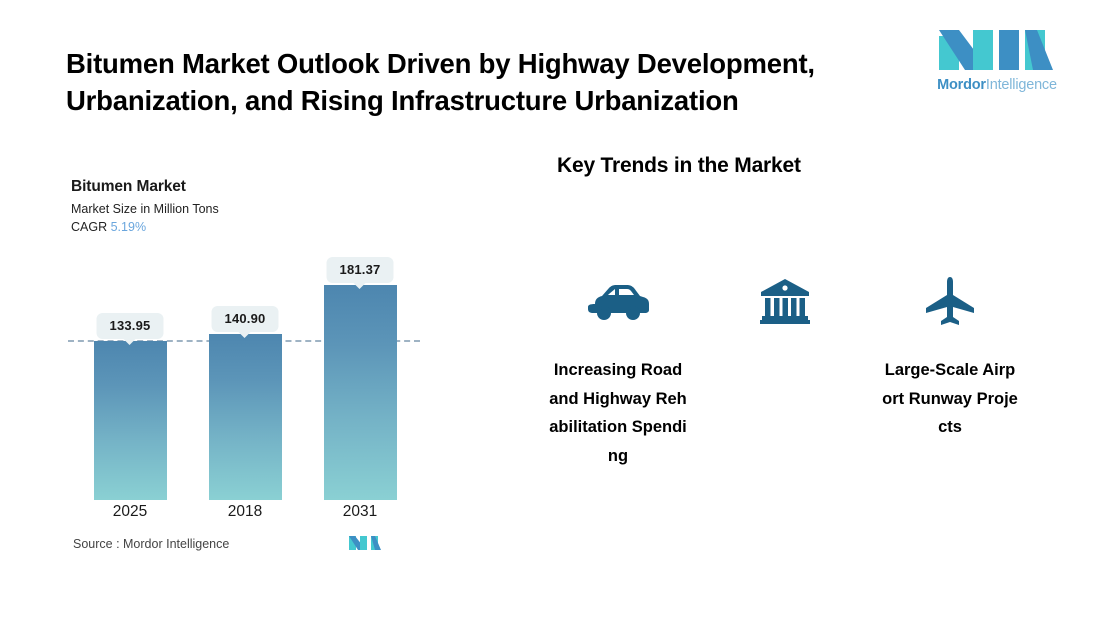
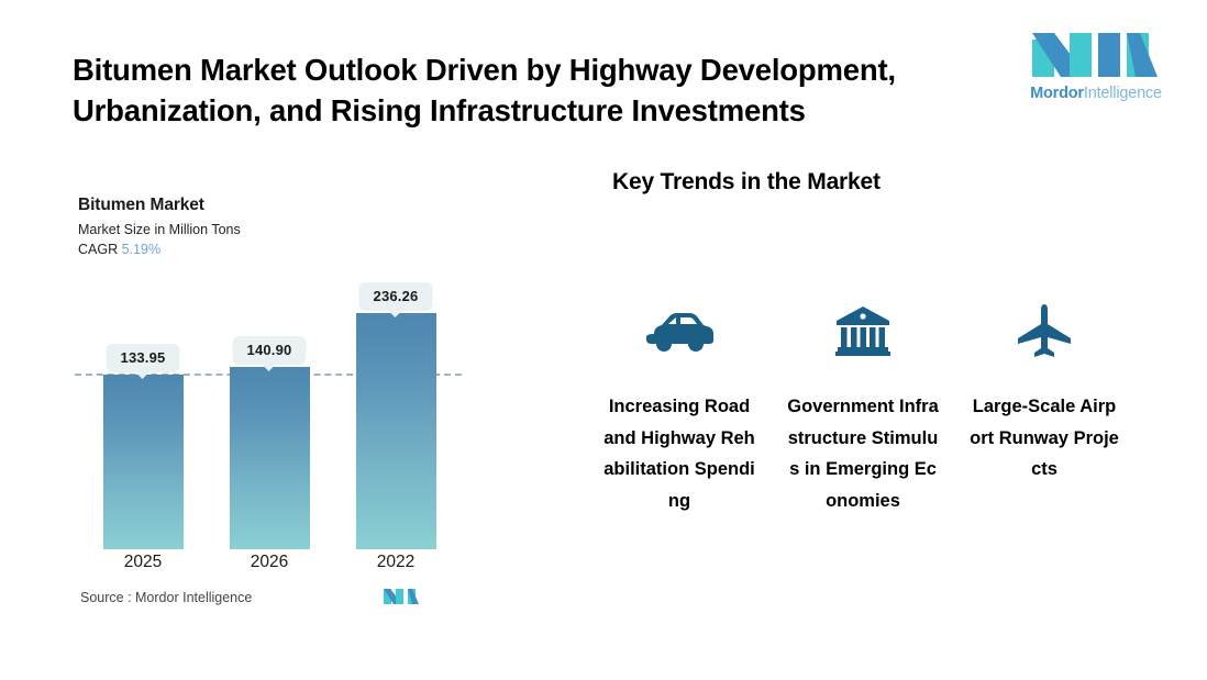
- Bitumen Market Outlook Driven by Highway Development, Urbanization, and Rising Infrastructure Urbanization
+ Bitumen Market Outlook Driven by Highway Development, Urbanization, and Rising Infrastructure Investments
  MordorIntelligence
  Bitumen Market
  Market Size in Million Tons
  CAGR 5.19%
  133.95
  140.90
- 181.37
+ 236.26
  2025
- 2018
+ 2026
- 2031
+ 2022
  Source : Mordor Intelligence
  Key Trends in the Market
  Increasing Road and Highway Rehabilitation Spending
+ Government Infrastructure Stimulus in Emerging Economies
  Large-Scale Airport Runway Projects
